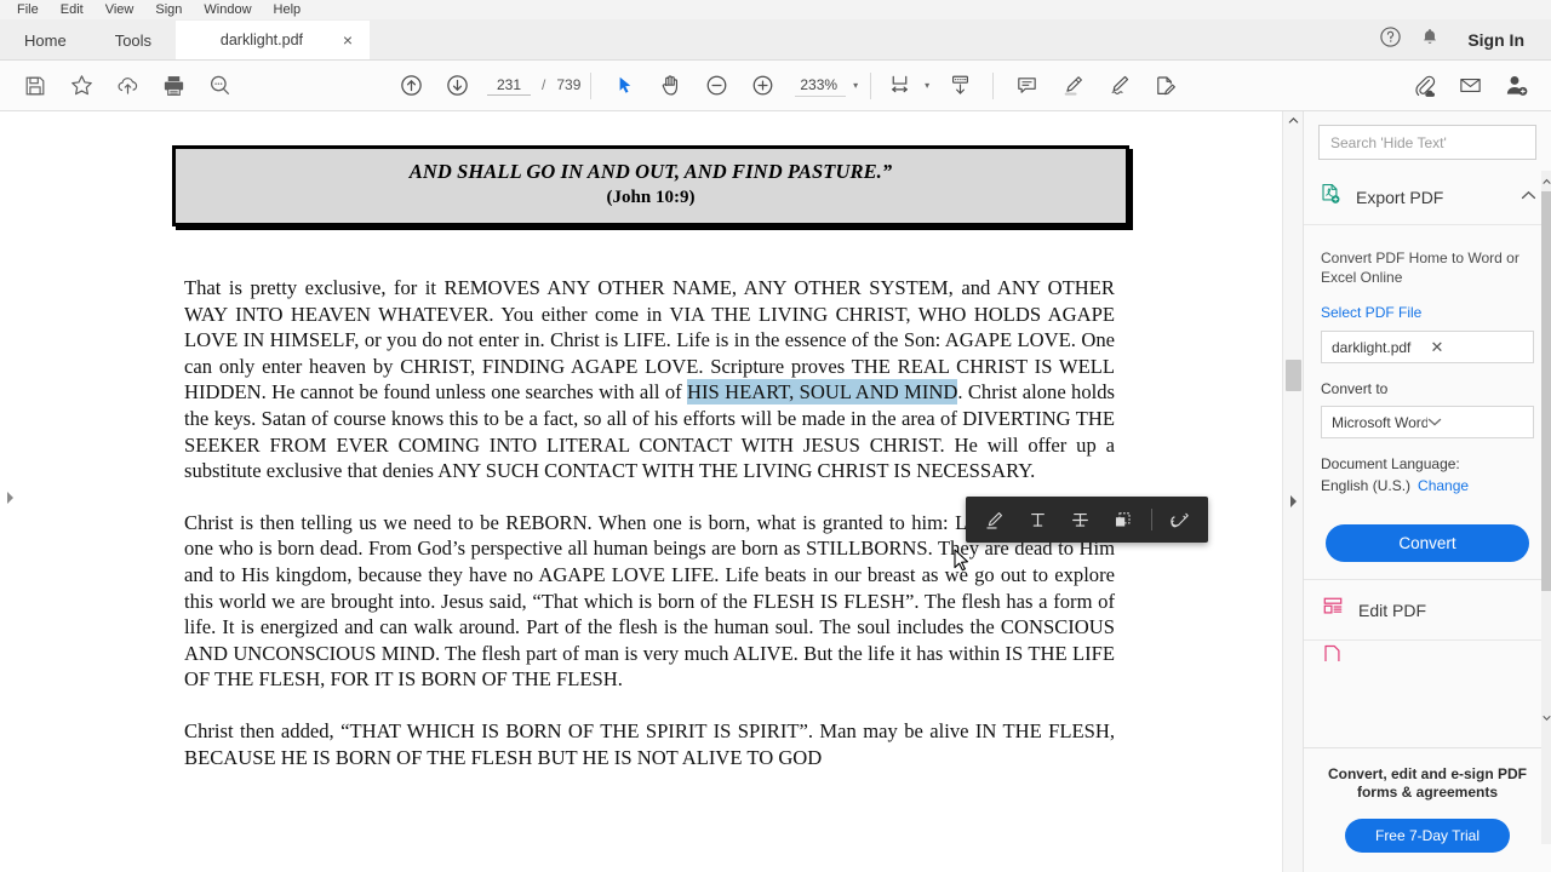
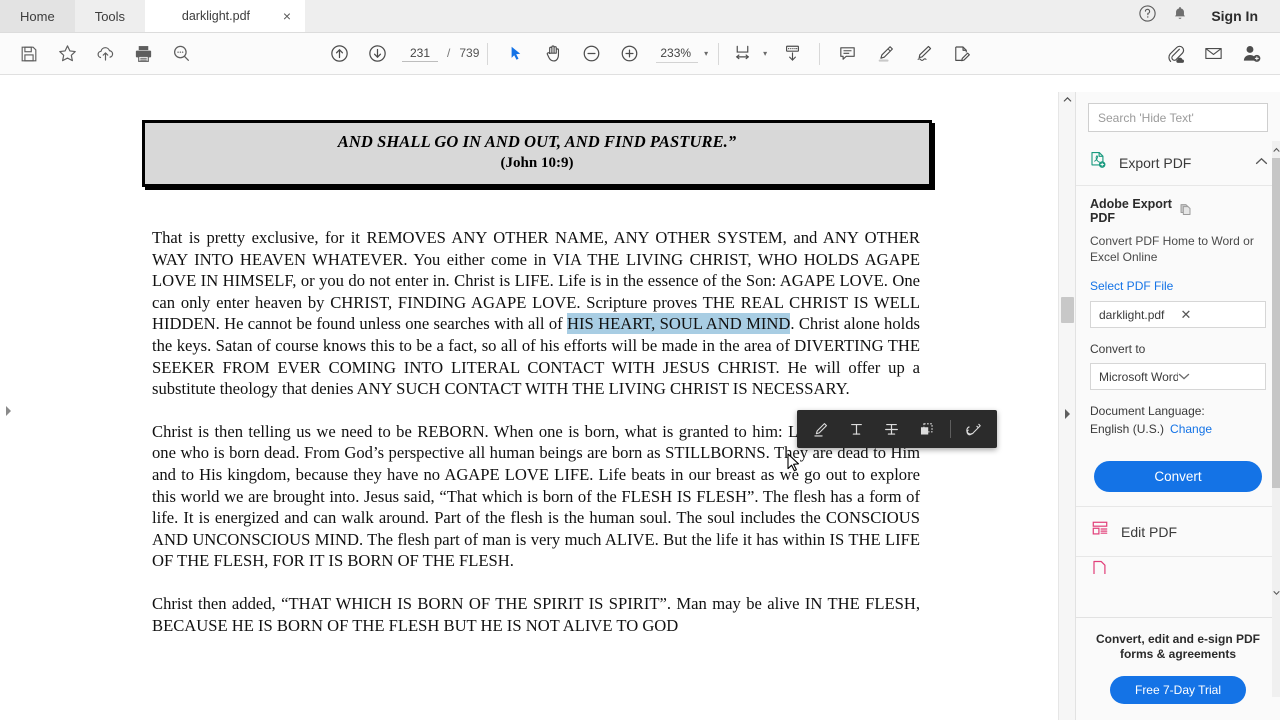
- File
- Edit
- View
- Sign
- Window
- Help
  Home
  Tools
  darklight.pdf
  ×
  Sign In
  231
  /
  739
  233%
  ▾
  ▾
  AND SHALL GO IN AND OUT, AND FIND PASTURE.”
  (John 10:9)
- That is pretty exclusive, for it REMOVES ANY OTHER NAME, ANY OTHER SYSTEM, and ANY OTHER WAY INTO HEAVEN WHATEVER. You either come in VIA THE LIVING CHRIST, WHO HOLDS AGAPE LOVE IN HIMSELF, or you do not enter in. Christ is LIFE. Life is in the essence of the Son: AGAPE LOVE. One can only enter heaven by CHRIST, FINDING AGAPE LOVE. Scripture proves THE REAL CHRIST IS WELL HIDDEN. He cannot be found unless one searches with all of HIS HEART, SOUL AND MIND. Christ alone holds the keys. Satan of course knows this to be a fact, so all of his efforts will be made in the area of DIVERTING THE SEEKER FROM EVER COMING INTO LITERAL CONTACT WITH JESUS CHRIST. He will offer up a substitute exclusive that denies ANY SUCH CONTACT WITH THE LIVING CHRIST IS NECESSARY.
+ That is pretty exclusive, for it REMOVES ANY OTHER NAME, ANY OTHER SYSTEM, and ANY OTHER WAY INTO HEAVEN WHATEVER. You either come in VIA THE LIVING CHRIST, WHO HOLDS AGAPE LOVE IN HIMSELF, or you do not enter in. Christ is LIFE. Life is in the essence of the Son: AGAPE LOVE. One can only enter heaven by CHRIST, FINDING AGAPE LOVE. Scripture proves THE REAL CHRIST IS WELL HIDDEN. He cannot be found unless one searches with all of HIS HEART, SOUL AND MIND. Christ alone holds the keys. Satan of course knows this to be a fact, so all of his efforts will be made in the area of DIVERTING THE SEEKER FROM EVER COMING INTO LITERAL CONTACT WITH JESUS CHRIST. He will offer up a substitute theology that denies ANY SUCH CONTACT WITH THE LIVING CHRIST IS NECESSARY.
  Christ is then telling us we need to be REBORN. When one is born, what is granted to him: L one who is born dead. From God’s perspective all human beings are born as STILLBORNS. They are dead to Him and to His kingdom, because they have no AGAPE LOVE LIFE. Life beats in our breast as we go out to explore this world we are brought into. Jesus said, “That which is born of the FLESH IS FLESH”. The flesh has a form of life. It is energized and can walk around. Part of the flesh is the human soul. The soul includes the CONSCIOUS AND UNCONSCIOUS MIND. The flesh part of man is very much ALIVE. But the life it has within IS THE LIFE OF THE FLESH, FOR IT IS BORN OF THE FLESH.
  Christ then added, “THAT WHICH IS BORN OF THE SPIRIT IS SPIRIT”. Man may be alive IN THE FLESH, BECAUSE HE IS BORN OF THE FLESH BUT HE IS NOT ALIVE TO GOD
  Search 'Hide Text'
  Export PDF
+ Adobe Export PDF
  Convert PDF Home to Word or Excel Online
  Select PDF File
  darklight.pdf
  ✕
  Convert to
  Document Language:
  English (U.S.) Change
  Convert
  Edit PDF
  Convert, edit and e-sign PDF
  forms & agreements
  Free 7-Day Trial
